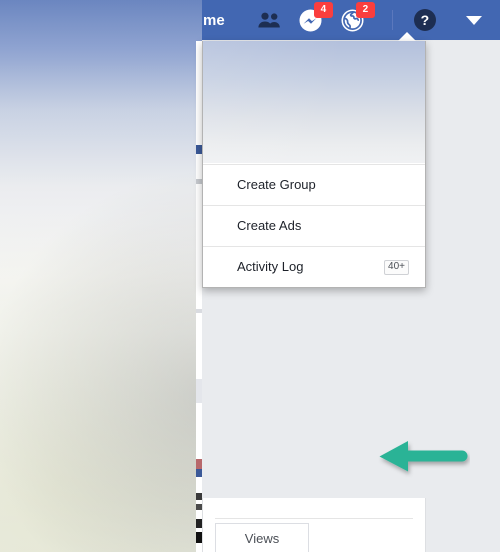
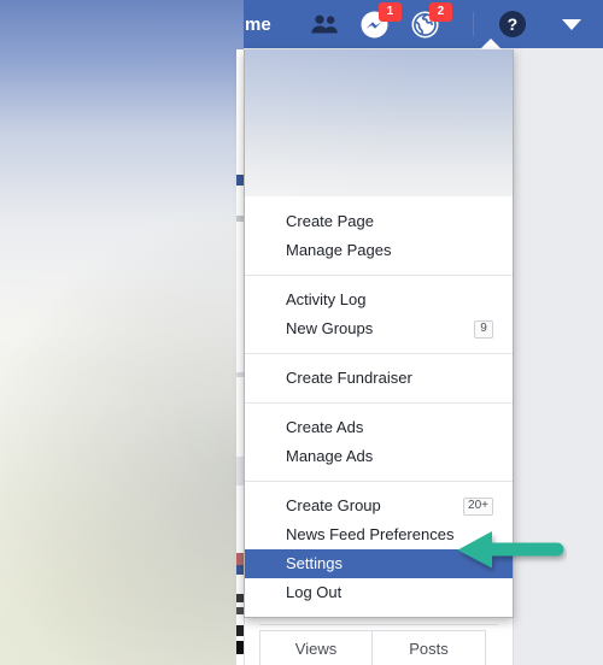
  me
- 4
+ 1
  2
  ?
+ Create Page
+ Manage Pages
- Create Group
+ Activity Log
+ New Groups
+ 9
+ Create Fundraiser
  Create Ads
+ Manage Ads
- Activity Log
+ Create Group
- 40+
+ 20+
+ News Feed Preferences
+ Settings
+ Log Out
  Views
+ Posts
